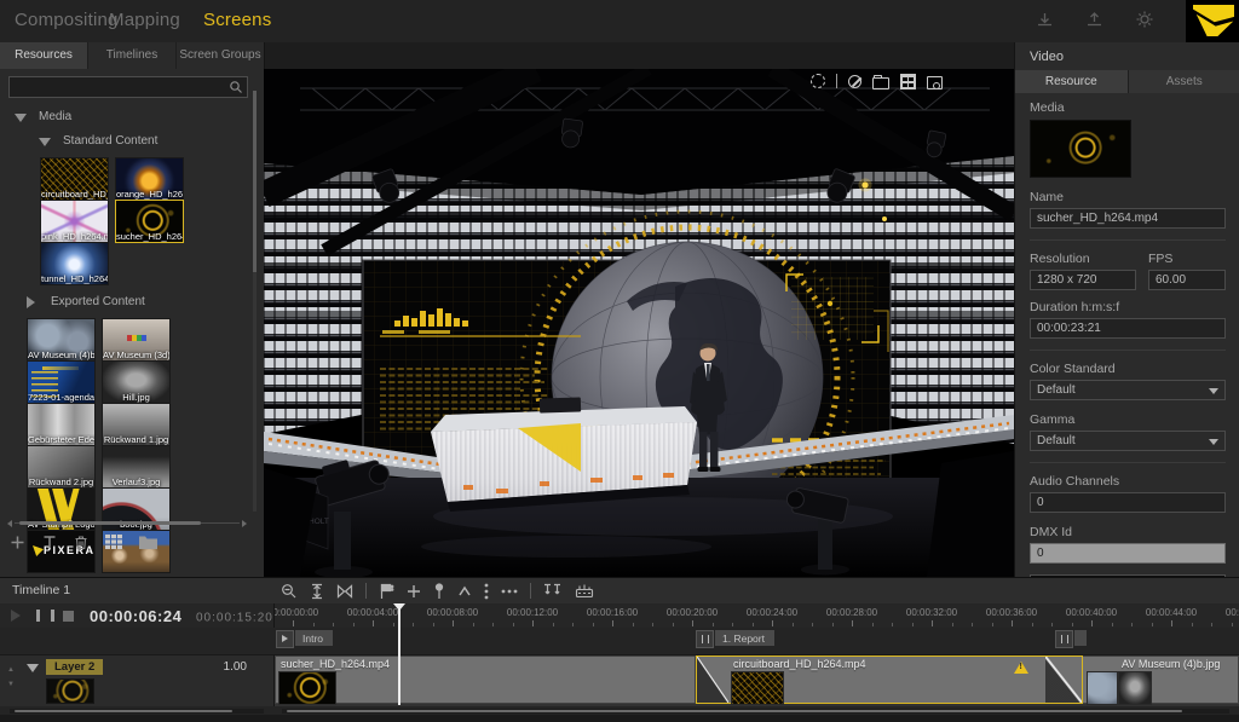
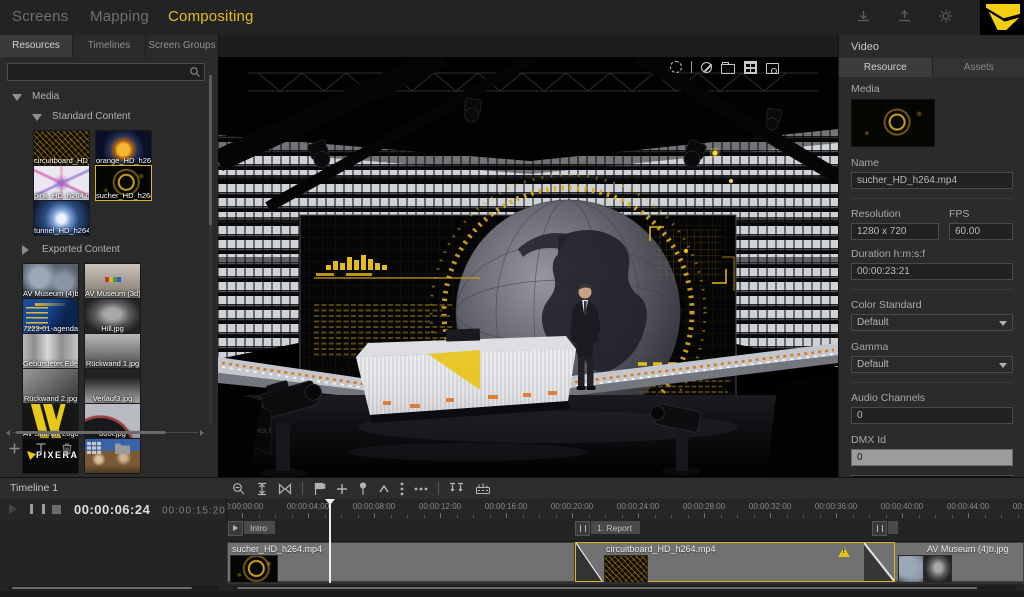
- Compositing
+ Screens
  Mapping
- Screens
+ Compositing
  Resources
  Timelines
  Screen Groups
  Media
  Standard Content
  circuitboard_HD
  orange_HD_h26
  pink_HD_h264.m
  sucher_HD_h26
  tunnel_HD_h264
  Exported Content
  AV Museum (4)b
  AV Museum (3d)
  7223-01-agenda
  Hill.jpg
  Gebürsteter Ede
  Rückwand 1.jpg
  Rückwand 2.jpg
  Verlauf3.jpg
  PIXERA
  Video
  Resource
  Assets
  Media
  Name
  sucher_HD_h264.mp4
  Resolution
  1280 x 720
  FPS
  60.00
  Duration h:m:s:f
  00:00:23:21
  Color Standard
  Default
  Gamma
  Default
  Audio Channels
  0
  DMX Id
  0
  Timeline 1
  00:00:06:24
  00:00:15:20
  0:00:00:00
  00:00:04:00
  00:00:08:00
  00:00:12:00
  00:00:16:00
  00:00:20:00
  00:00:24:00
  00:00:28:00
  00:00:32:00
  00:00:36:00
  00:00:40:00
  00:00:44:00
  Intro
  1. Report
- Layer 2
- 1.00
  sucher_HD_h264.mp4
  circuitboard_HD_h264.mp4
  AV Museum (4)b.jpg
